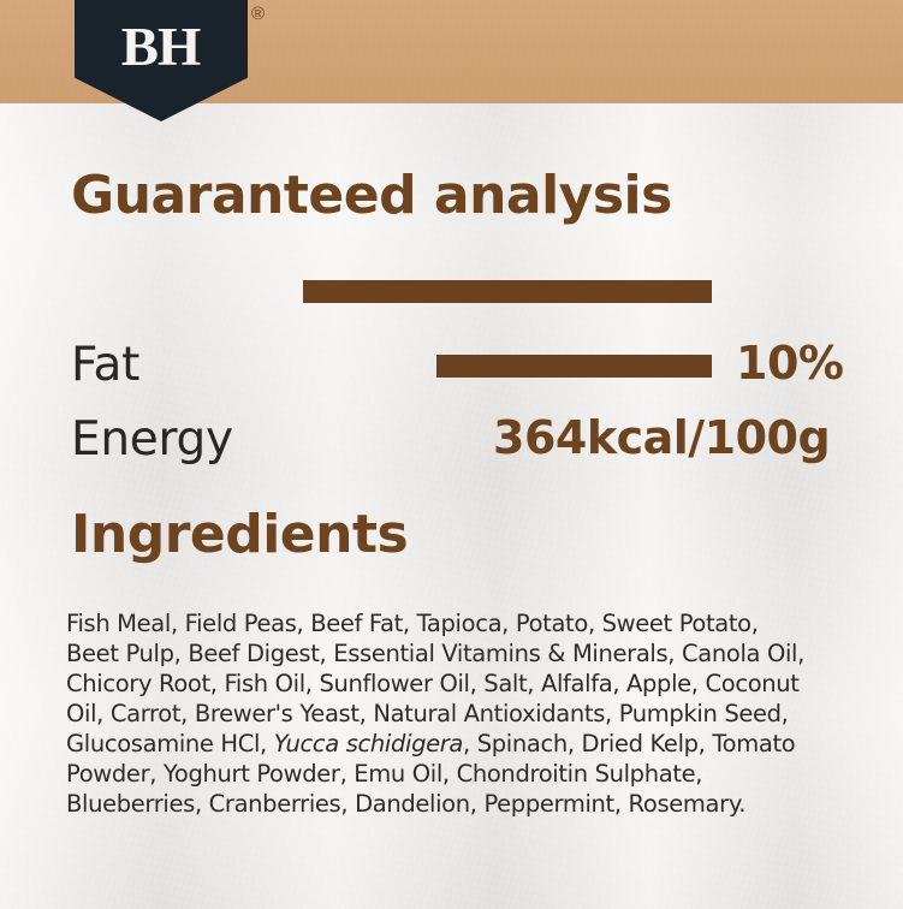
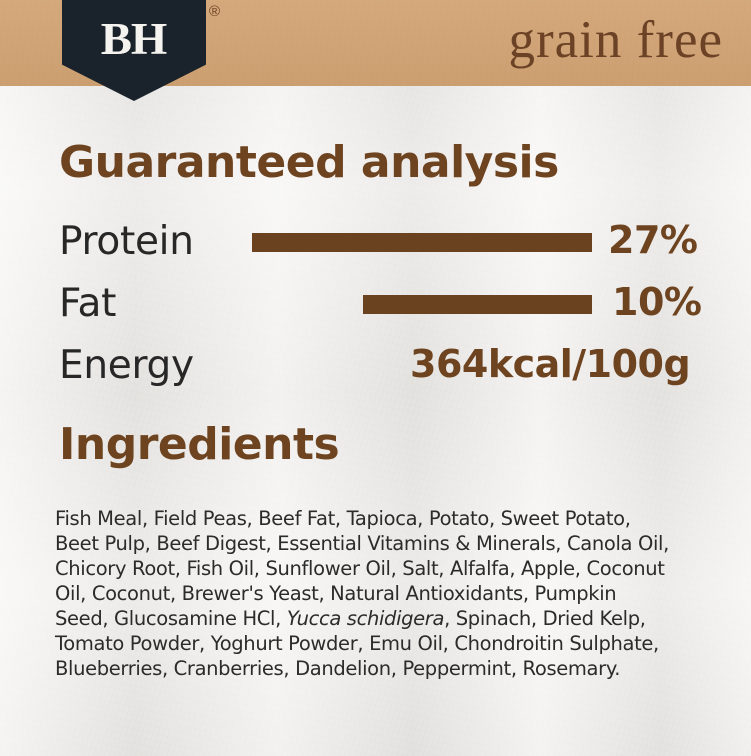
  BH
  ®
+ grain free
  Guaranteed analysis
+ Protein
+ 27%
  Fat
  10%
  Energy
  364kcal/100g
  Ingredients
- Fish Meal, Field Peas, Beef Fat, Tapioca, Potato, Sweet Potato, Beet Pulp, Beef Digest, Essential Vitamins & Minerals, Canola Oil, Chicory Root, Fish Oil, Sunflower Oil, Salt, Alfalfa, Apple, Coconut Oil, Carrot, Brewer's Yeast, Natural Antioxidants, Pumpkin Seed, Glucosamine HCl, Yucca schidigera, Spinach, Dried Kelp, Tomato Powder, Yoghurt Powder, Emu Oil, Chondroitin Sulphate, Blueberries, Cranberries, Dandelion, Peppermint, Rosemary.
+ Fish Meal, Field Peas, Beef Fat, Tapioca, Potato, Sweet Potato, Beet Pulp, Beef Digest, Essential Vitamins & Minerals, Canola Oil, Chicory Root, Fish Oil, Sunflower Oil, Salt, Alfalfa, Apple, Coconut Oil, Coconut, Brewer's Yeast, Natural Antioxidants, Pumpkin Seed, Glucosamine HCl, Yucca schidigera, Spinach, Dried Kelp, Tomato Powder, Yoghurt Powder, Emu Oil, Chondroitin Sulphate, Blueberries, Cranberries, Dandelion, Peppermint, Rosemary.
